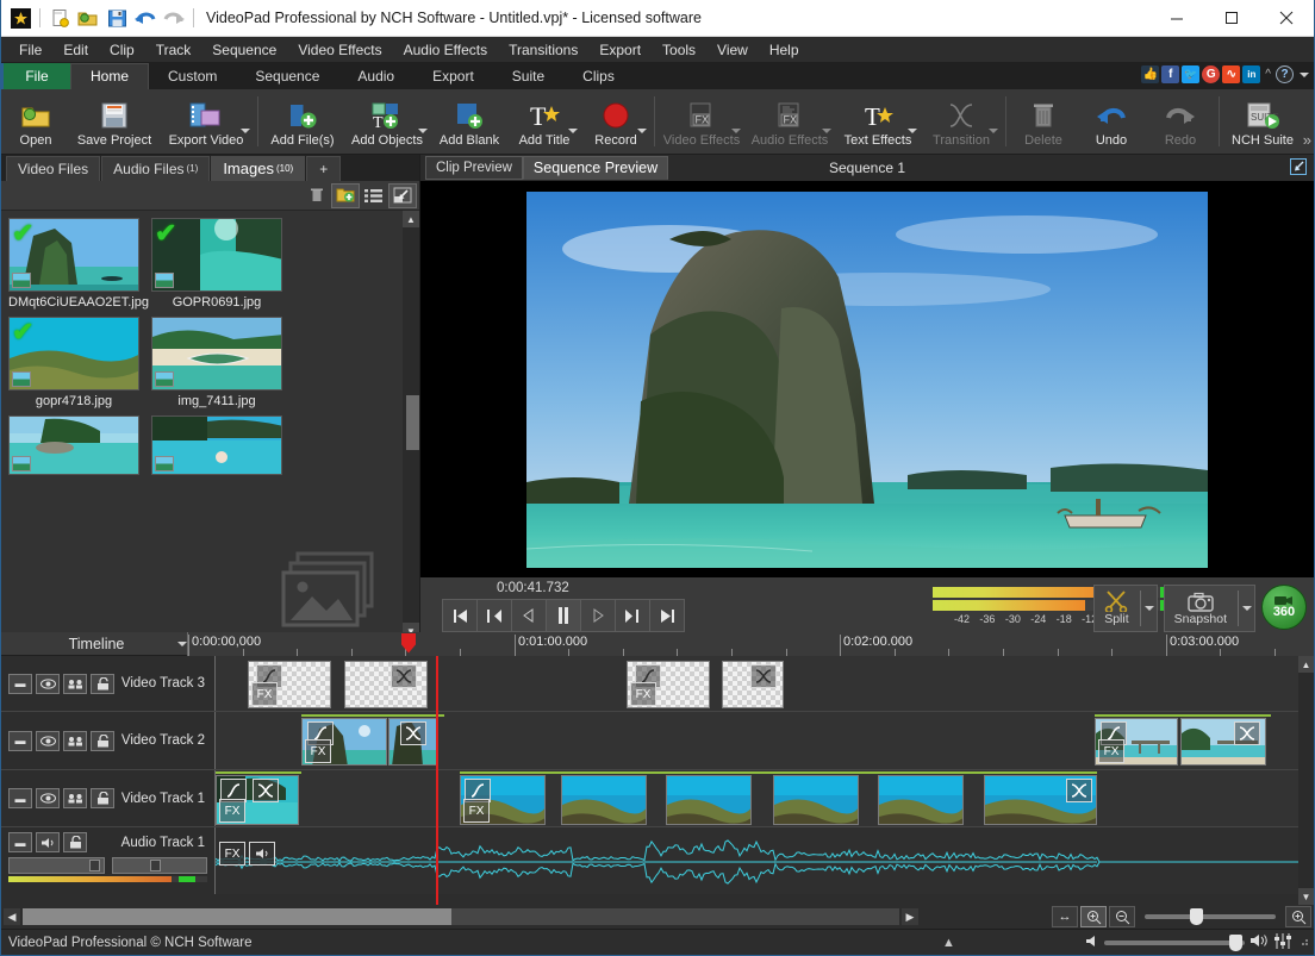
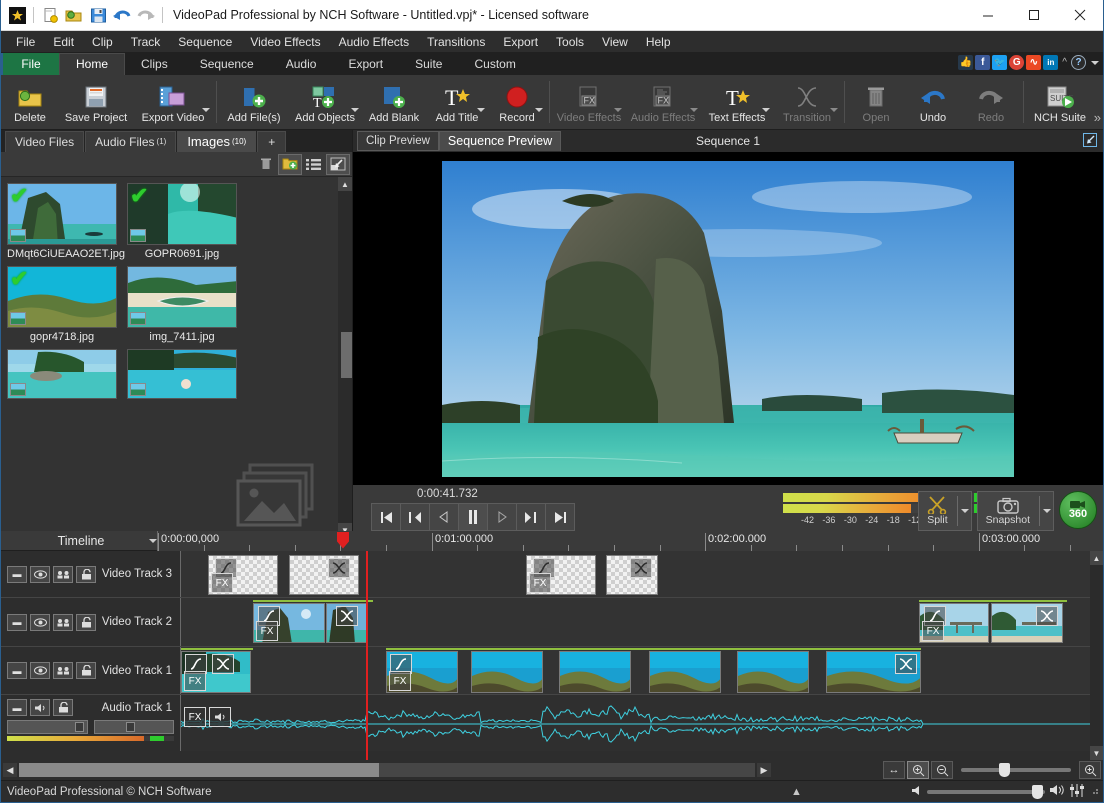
  VideoPad Professional by NCH Software - Untitled.vpj* - Licensed software
  File
  Edit
  Clip
  Track
  Sequence
  Video Effects
  Audio Effects
  Transitions
  Export
  Tools
  View
  Help
  File
  Home
- Custom
+ Clips
  Sequence
  Audio
  Export
  Suite
- Clips
+ Custom
  👍
  f
  🐦
  G
  ∿
  in
  ^
  ?
- Open
+ Delete
  Save Project
  Export Video
  Add File(s)
  T
  Add Objects
  Add Blank
  T
  Add Title
  Record
  FX
  Video Effects
  FX
  Audio Effects
  T
  Text Effects
  Transition
- Delete
+ Open
  Undo
  Redo
  NCH Suite
  »
  Video Files
  Audio Files
  (1)
  Images
  (10)
  +
  ✔
  DMqt6CiUEAAO2ET.jpg
  ✔
  GOPR0691.jpg
  ✔
  gopr4718.jpg
  img_7411.jpg
  ▲
  Clip Preview
  Sequence Preview
  Sequence 1
  0:00:41.732
  -42
  -36
  -30
  -24
  -18
  Split
  Snapshot
  360
  Timeline
  0:00:00,000
  0:01:00.000
  0:02:00.000
  0:03:00.000
  ▬
  Video Track 3
  FX
  FX
  ▬
  Video Track 2
  FX
  FX
  ▬
  Video Track 1
  FX
  FX
  ▬
  Audio Track 1
  FX
  ▲
  ▼
  ◀
  ▶
  ↔
  VideoPad Professional © NCH Software
  ▲
